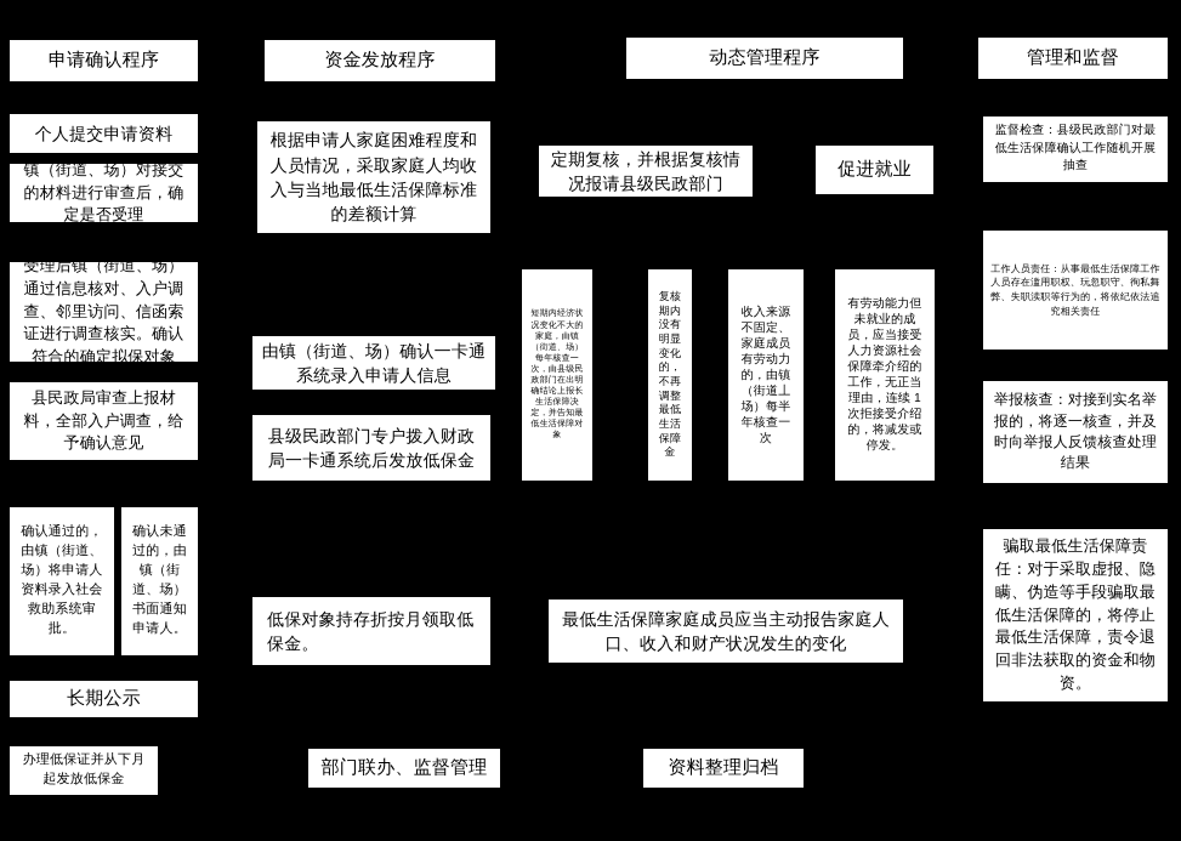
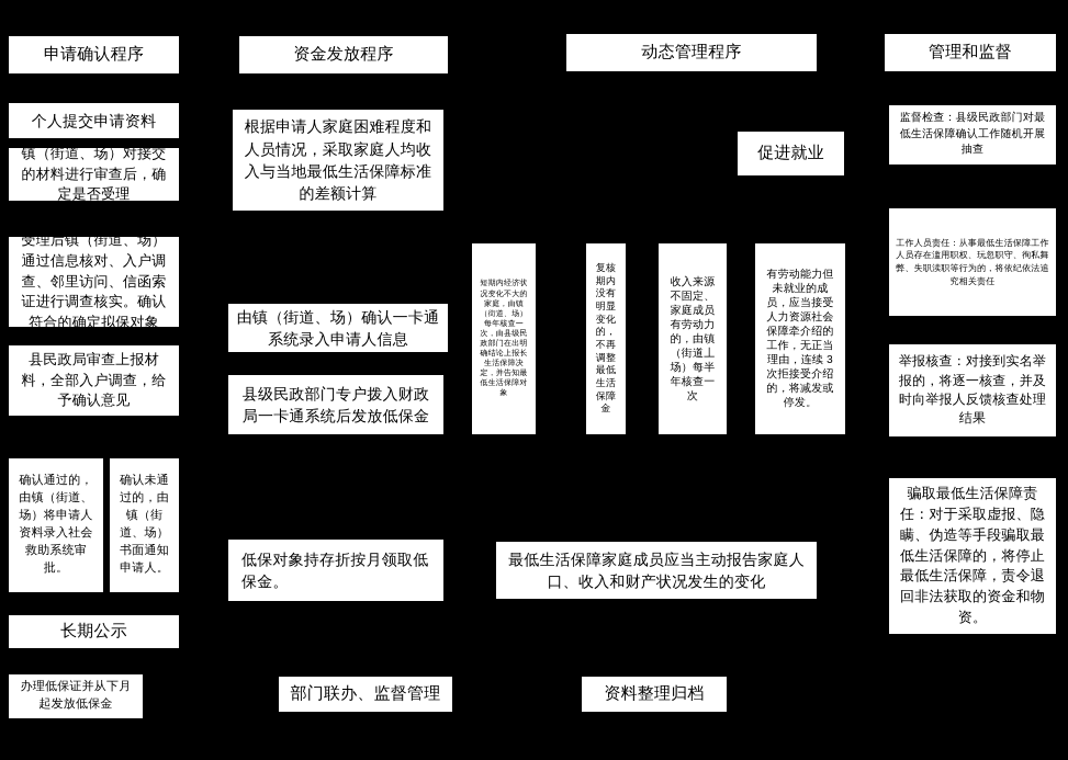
  申请确认程序
  资金发放程序
  动态管理程序
  管理和监督
  个人提交申请资料
  镇（街道、场）对接交的材料进行审查后，确定是否受理
  受理后镇（街道、场）通过信息核对、入户调查、邻里访问、信函索证进行调查核实。确认符合的确定拟保对象
  县民政局审查上报材料，全部入户调查，给予确认意见
  确认通过的，由镇（街道、场）将申请人资料录入社会救助系统审批。
  确认未通过的，由镇（街道、场）书面通知申请人。
  长期公示
  办理低保证并从下月起发放低保金
  根据申请人家庭困难程度和人员情况，采取家庭人均收入与当地最低生活保障标准的差额计算
  由镇（街道、场）确认一卡通系统录入申请人信息
  县级民政部门专户拨入财政局一卡通系统后发放低保金
  低保对象持存折按月领取低保金。
  部门联办、监督管理
- 定期复核，并根据复核情况报请县级民政部门
  促进就业
  复核期内没有明显变化的，不再调整最低生活保障金
  收入来源不固定、家庭成员有劳动力的，由镇（街道丄场）每半年核查一次
- 有劳动能力但未就业的成员，应当接受人力资源社会保障牵介绍的工作，无正当理由，连续 1 次拒接受介绍的，将减发或停发。
+ 有劳动能力但未就业的成员，应当接受人力资源社会保障牵介绍的工作，无正当理由，连续 3 次拒接受介绍的，将减发或停发。
  最低生活保障家庭成员应当主动报告家庭人口、收入和财产状况发生的变化
  资料整理归档
  监督检查：县级民政部门对最低生活保障确认工作随机开展抽查
  工作人员责任：从事最低生活保障工作人员存在滥用职权、玩忽职守、徇私舞弊、失职渎职等行为的，将依纪依法追究相关责任
  举报核查：对接到实名举报的，将逐一核查，并及时向举报人反馈核查处理结果
  骗取最低生活保障责任：对于采取虚报、隐瞒、伪造等手段骗取最低生活保障的，将停止最低生活保障，责令退回非法获取的资金和物资。
